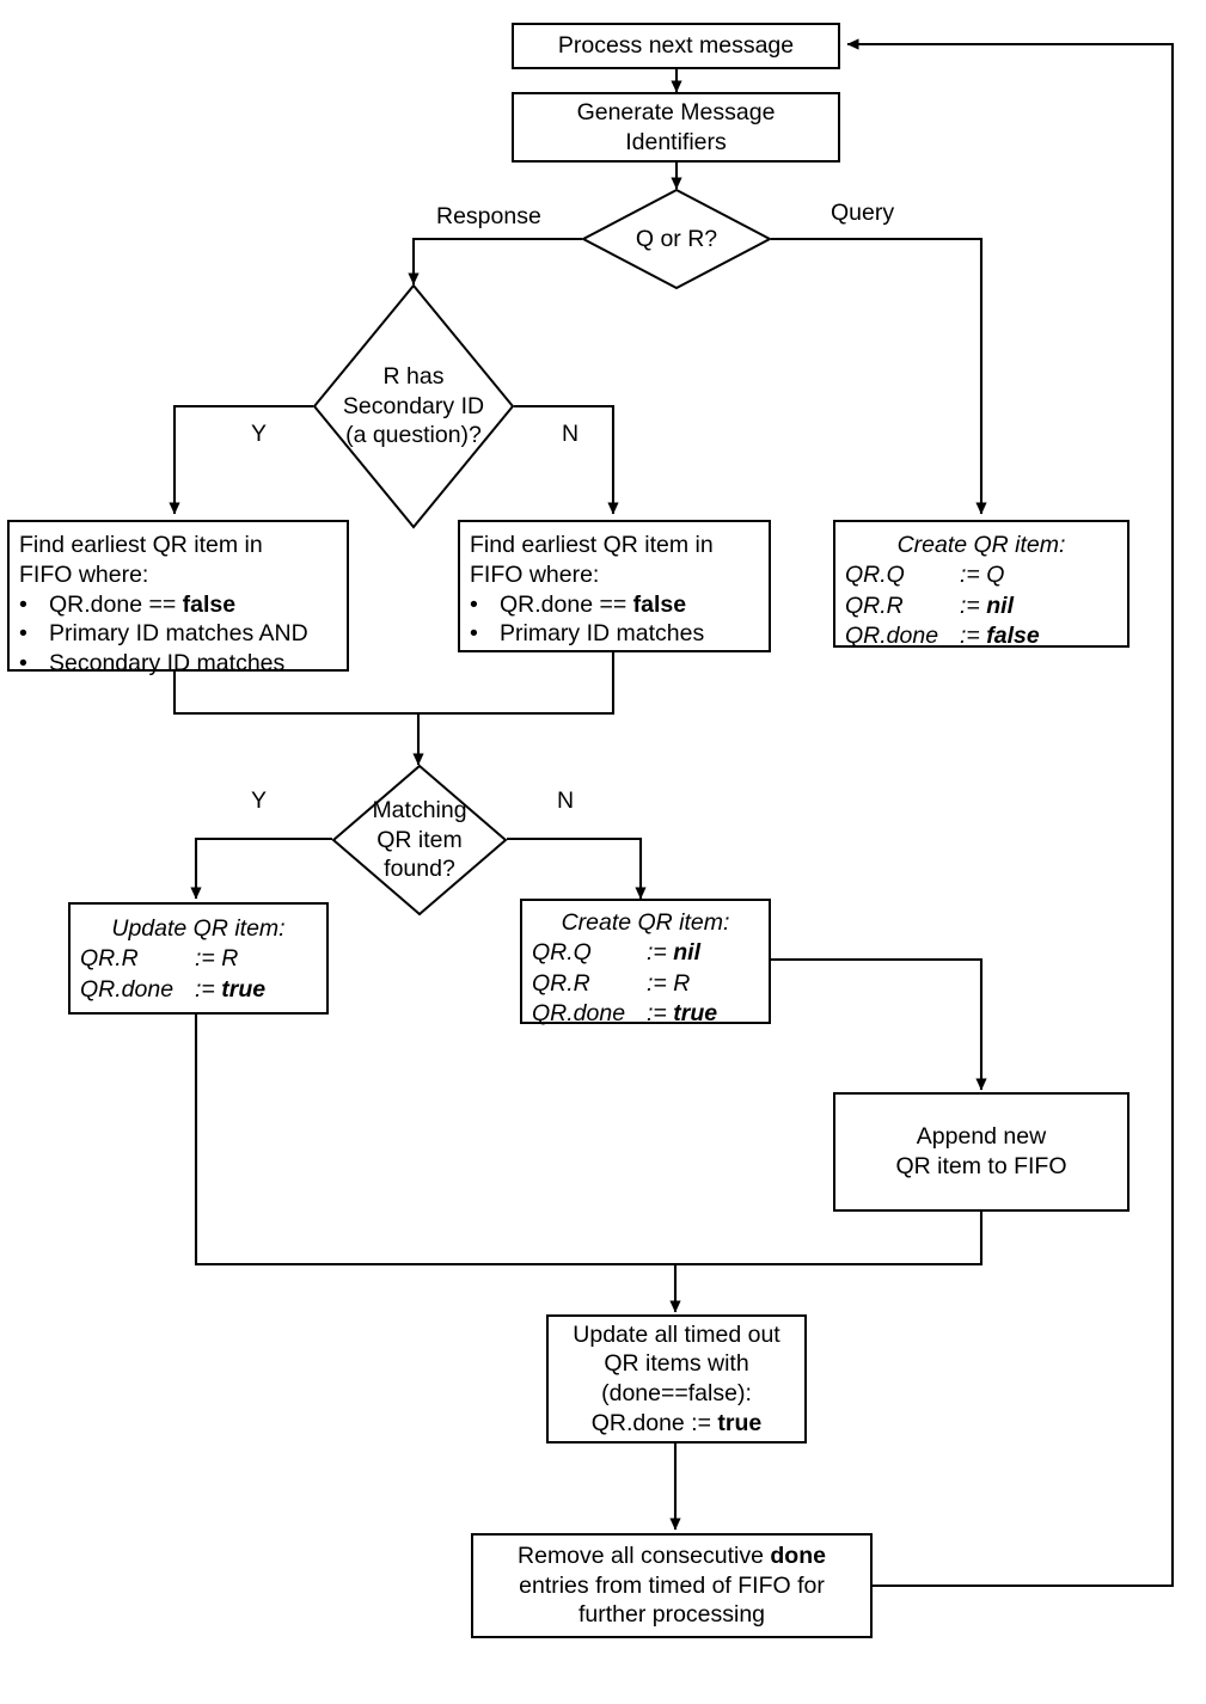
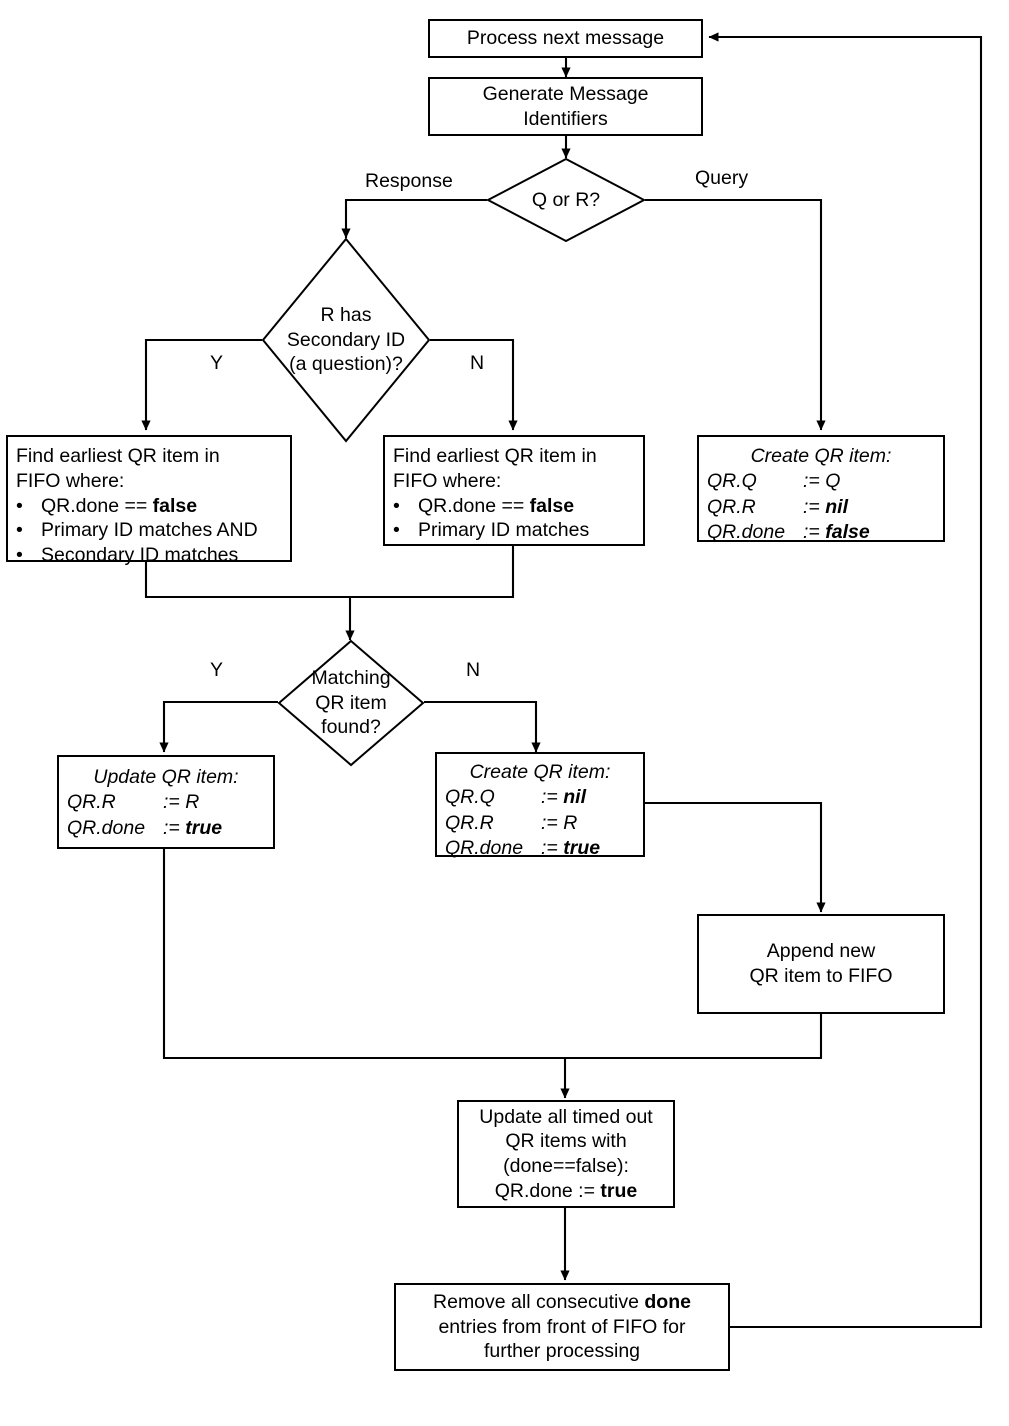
  Process next message
  Generate Message
  Identifiers
  Q or R?
  Response
  Query
  R has
  Secondary ID
  (a question)?
  Y
  N
  Find earliest QR item in
  FIFO where:
  •
  QR.done == false
  •
  Primary ID matches AND
  •
  Secondary ID matches
  Find earliest QR item in
  FIFO where:
  •
  QR.done == false
  •
  Primary ID matches
  Create QR item:
  QR.Q
  := Q
  QR.R
  := nil
  QR.done
  := false
  Matching
  QR item
  found?
  Y
  N
  Update QR item:
  QR.R
  := R
  QR.done
  := true
  Create QR item:
  QR.Q
  := nil
  QR.R
  := R
  QR.done
  := true
  Append new
  QR item to FIFO
  Update all timed out
  QR items with
  (done==false):
  QR.done := true
  Remove all consecutive done
- entries from timed of FIFO for
+ entries from front of FIFO for
  further processing
